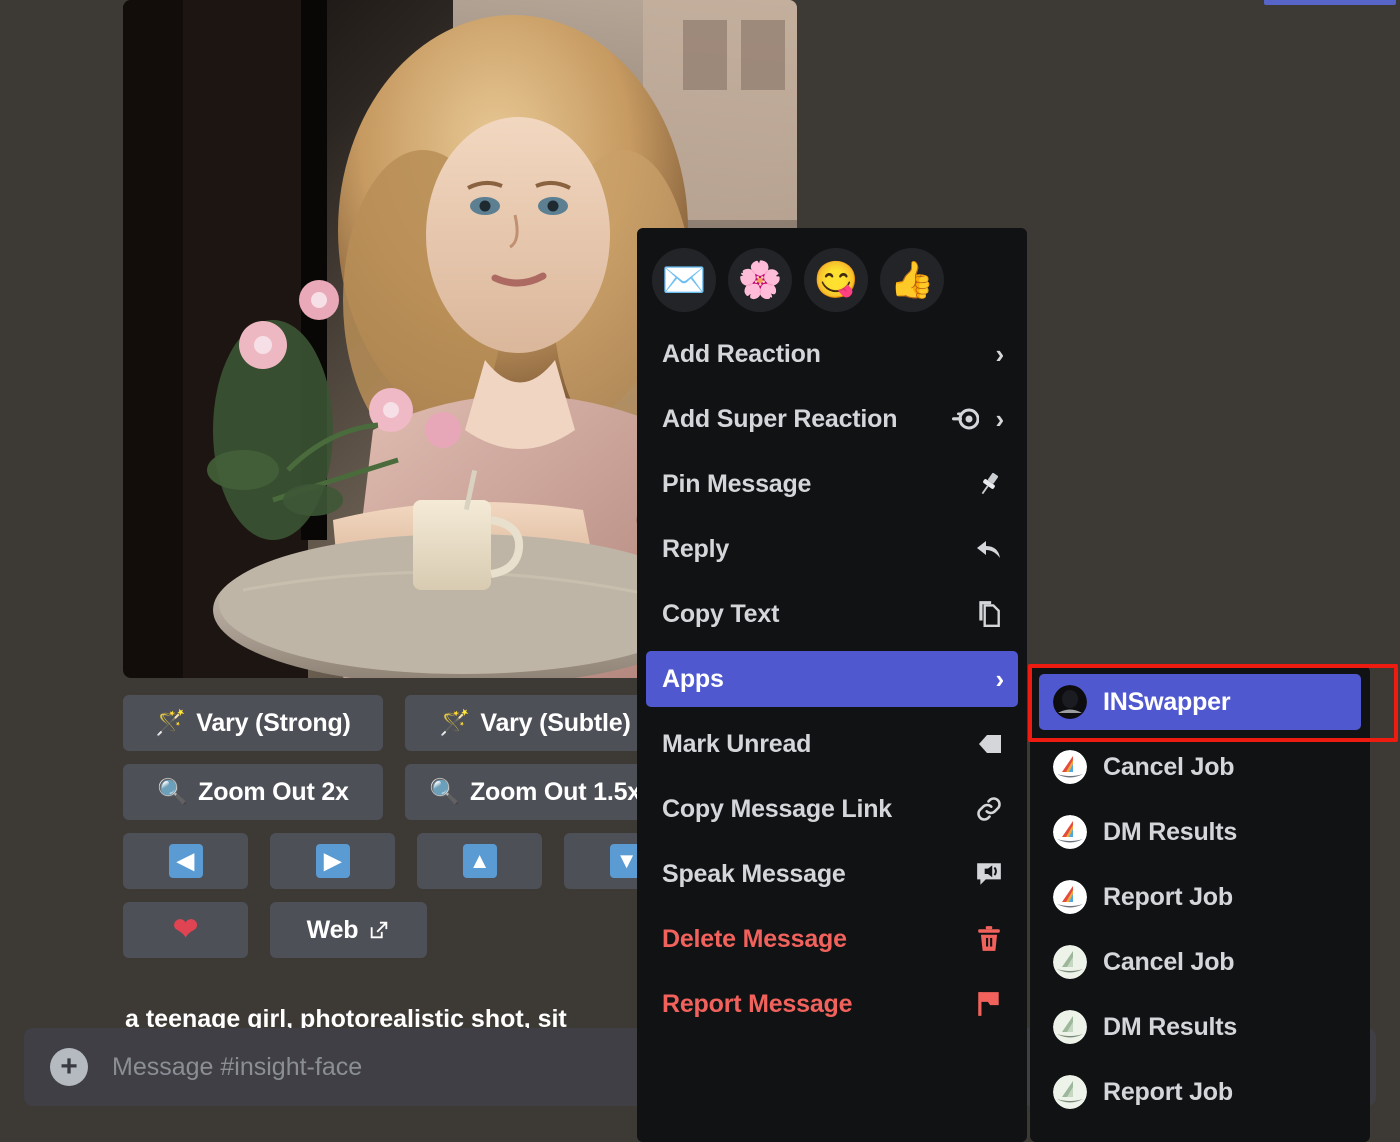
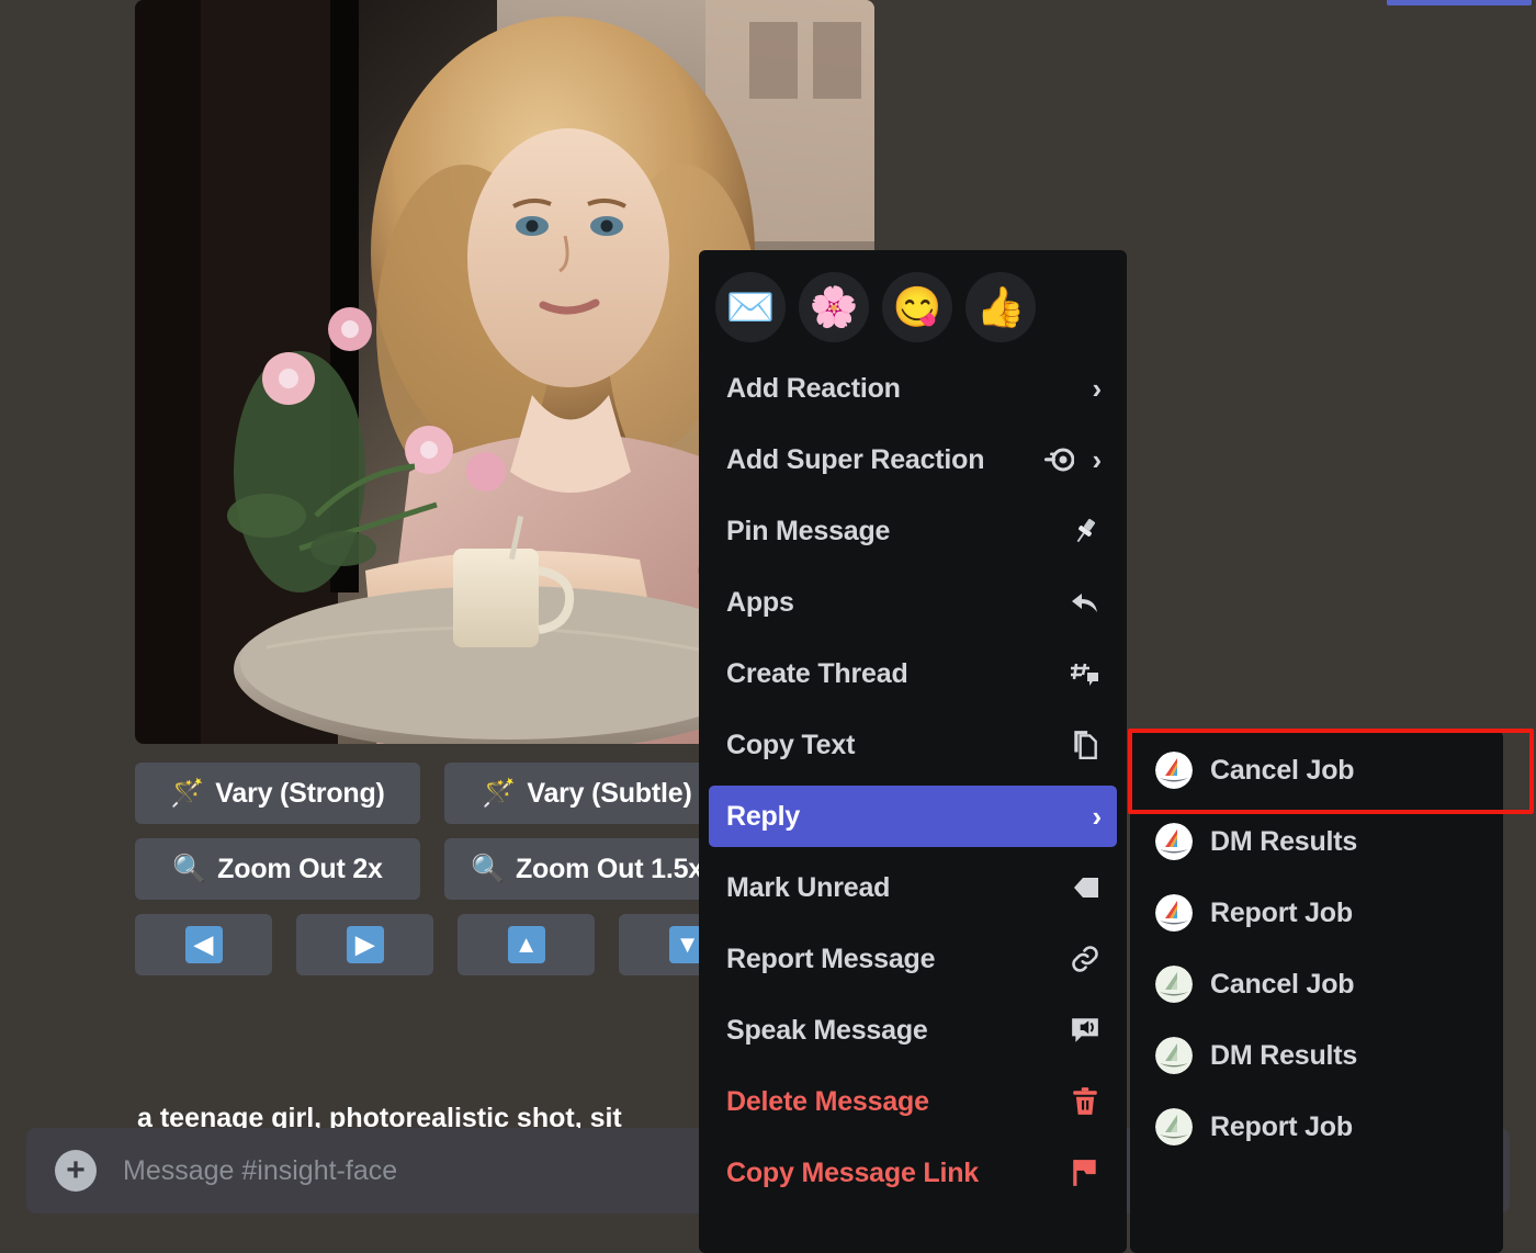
  🪄
  Vary (Strong)
  🪄
  Vary (Subtle)
  🔍
  Zoom Out 2x
  🔍
  Zoom Out 1.5x
  ◀
  ▶
  ▲
  ▼
- ❤
- Web
  a teenage girl, photorealistic shot, sit
  +
  Message #insight-face
  ✉️
  🌸
  😋
  👍
  Add Reaction
  ›
  Add Super Reaction
  ›
  Pin Message
- Reply
+ Apps
+ Create Thread
  Copy Text
- Apps
+ Reply
  ›
  Mark Unread
- Copy Message Link
+ Report Message
  Speak Message
  Delete Message
- Report Message
+ Copy Message Link
- INSwapper
  Cancel Job
  DM Results
  Report Job
  Cancel Job
  DM Results
  Report Job
